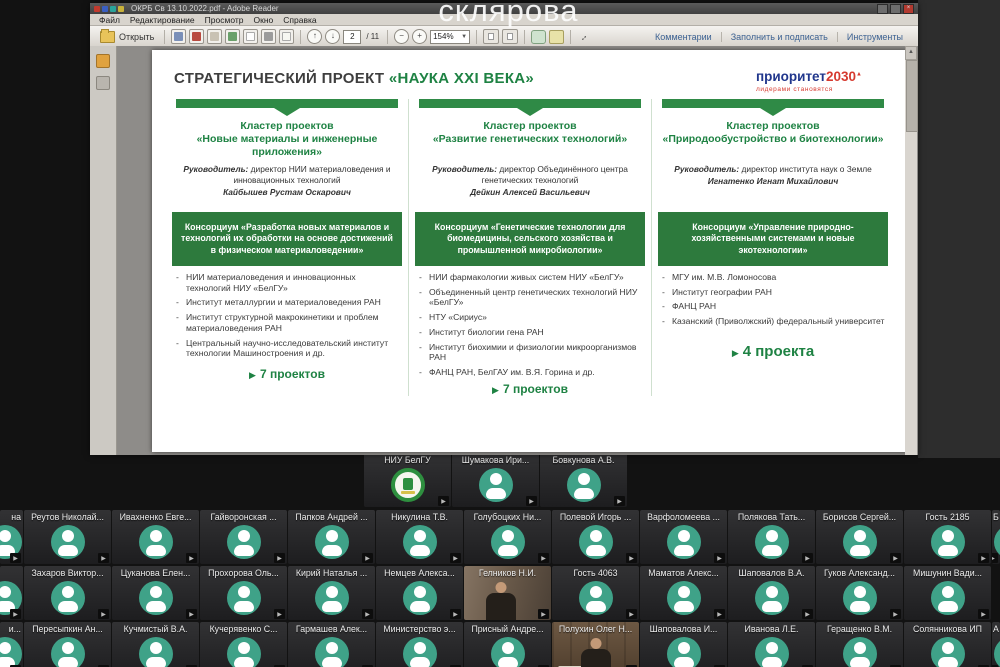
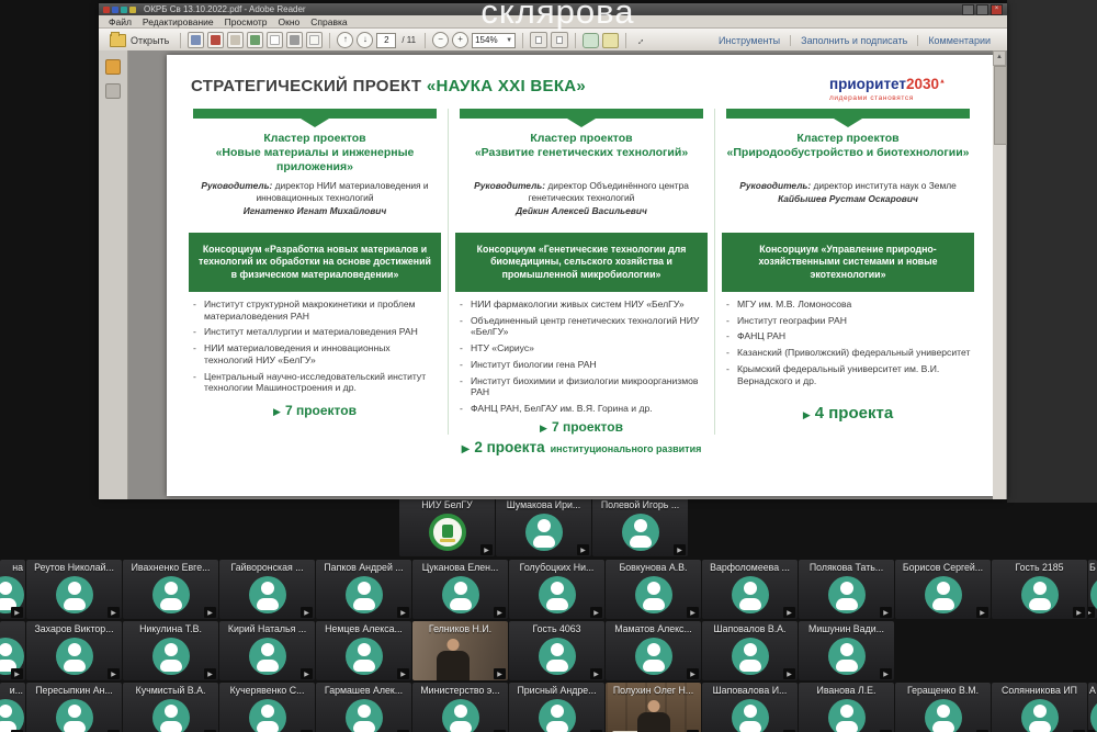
  ОКРБ Св 13.10.2022.pdf - Adobe Reader
  Файл
  Редактирование
  Просмотр
  Окно
  Справка
  Открыть
  ↑
  ↓
  2
  / 11
  −
  +
  154%
- Комментарии
+ Инструменты
  Заполнить и подписать
- Инструменты
+ Комментарии
  СТРАТЕГИЧЕСКИЙ ПРОЕКТ «НАУКА XXI ВЕКА»
  приоритет2030
  Кластер проектов
  «Новые материалы и инженерные приложения»
  Руководитель: директор НИИ материаловедения и инновационных технологий
- Кайбышев Рустам Оскарович
+ Игнатенко Игнат Михайлович
  Консорциум «Разработка новых материалов и технологий их обработки на основе достижений в физическом материаловедении»
- НИИ материаловедения и инновационных технологий НИУ «БелГУ»
+ Институт структурной макрокинетики и проблем материаловедения РАН
  Институт металлургии и материаловедения РАН
- Институт структурной макрокинетики и проблем материаловедения РАН
+ НИИ материаловедения и инновационных технологий НИУ «БелГУ»
  Центральный научно-исследовательский институт технологии Машиностроения и др.
  ▶ 7 проектов
  Кластер проектов
  «Развитие генетических технологий»
  Руководитель: директор Объединённого центра генетических технологий
  Дейкин Алексей Васильевич
  Консорциум «Генетические технологии для биомедицины, сельского хозяйства и промышленной микробиологии»
  НИИ фармакологии живых систем НИУ «БелГУ»
  Объединенный центр генетических технологий НИУ «БелГУ»
  НТУ «Сириус»
  Институт биологии гена РАН
  Институт биохимии и физиологии микроорганизмов РАН
  ФАНЦ РАН, БелГАУ им. В.Я. Горина и др.
  ▶ 7 проектов
  Кластер проектов
  «Природообустройство и биотехнологии»
  Руководитель: директор института наук о Земле
- Игнатенко Игнат Михайлович
+ Кайбышев Рустам Оскарович
  Консорциум «Управление природно-хозяйственными системами и новые экотехнологии»
  МГУ им. М.В. Ломоносова
  Институт географии РАН
  ФАНЦ РАН
  Казанский (Приволжский) федеральный университет
+ Крымский федеральный университет им. В.И. Вернадского и др.
  ▶ 4 проекта
+ ▶ 2 проекта институционального развития
  склярова
  НИУ БелГУ
  Шумакова Ири...
- Бовкунова А.В.
+ Полевой Игорь ...
  на
  Реутов Николай...
  Ивахненко Евге...
  Гайворонская ...
  Папков Андрей ...
- Никулина Т.В.
+ Цуканова Елен...
  Голубоцких Ни...
- Полевой Игорь ...
+ Бовкунова А.В.
  Варфоломеева ...
  Полякова Тать...
  Борисов Сергей...
  Гость 2185
  Б
  Захаров Виктор...
- Цуканова Елен...
+ Никулина Т.В.
- Прохорова Оль...
  Кирий Наталья ...
  Немцев Алекса...
  Гелников Н.И.
  Гость 4063
  Маматов Алекс...
  Шаповалов В.А.
- Гуков Александ...
  Мишунин Вади...
  и...
  Пересыпкин Ан...
  Кучмистый В.А.
  Кучерявенко С...
  Гармашев Алек...
  Министерство э...
  Присный Андре...
  Полухин Олег Н...
  Шаповалова И...
  Иванова Л.Е.
  Геращенко В.М.
  Солянникова ИП
  А
